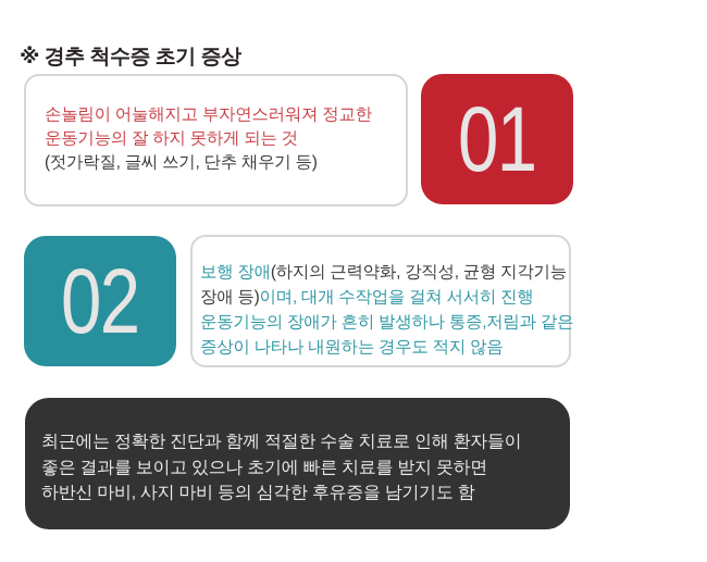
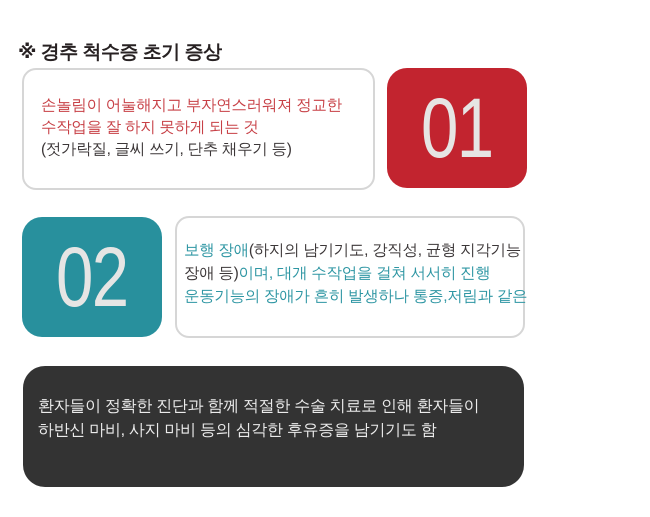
  ※ 경추 척수증 초기 증상
  손놀림이 어눌해지고 부자연스러워져 정교한
- 운동기능의 잘 하지 못하게 되는 것
+ 수작업을 잘 하지 못하게 되는 것
  (젓가락질, 글씨 쓰기, 단추 채우기 등)
  01
  02
- 보행 장애(하지의 근력약화, 강직성, 균형 지각기능
+ 보행 장애(하지의 남기기도, 강직성, 균형 지각기능
  장애 등)이며, 대개 수작업을 걸쳐 서서히 진행
  운동기능의 장애가 흔히 발생하나 통증,저림과 같은
- 증상이 나타나 내원하는 경우도 적지 않음
- 최근에는 정확한 진단과 함께 적절한 수술 치료로 인해 환자들이
+ 환자들이 정확한 진단과 함께 적절한 수술 치료로 인해 환자들이
- 좋은 결과를 보이고 있으나 초기에 빠른 치료를 받지 못하면
  하반신 마비, 사지 마비 등의 심각한 후유증을 남기기도 함
